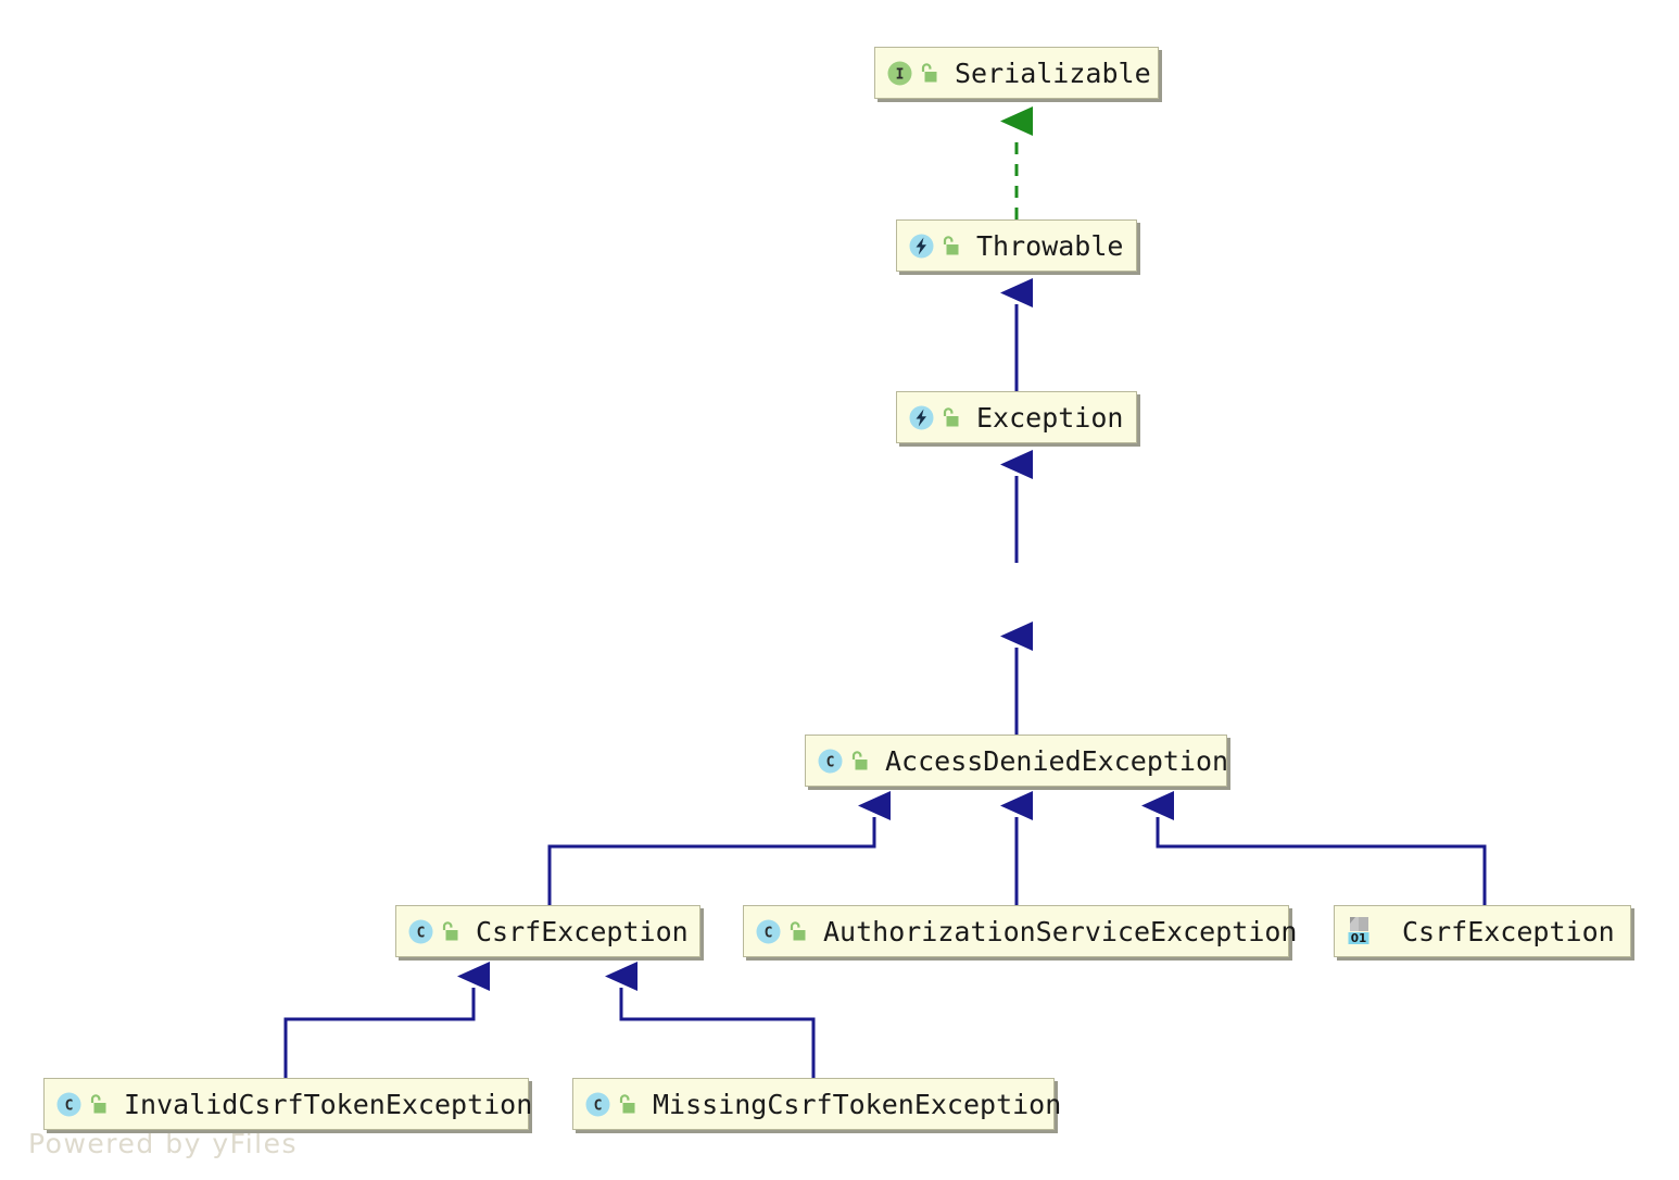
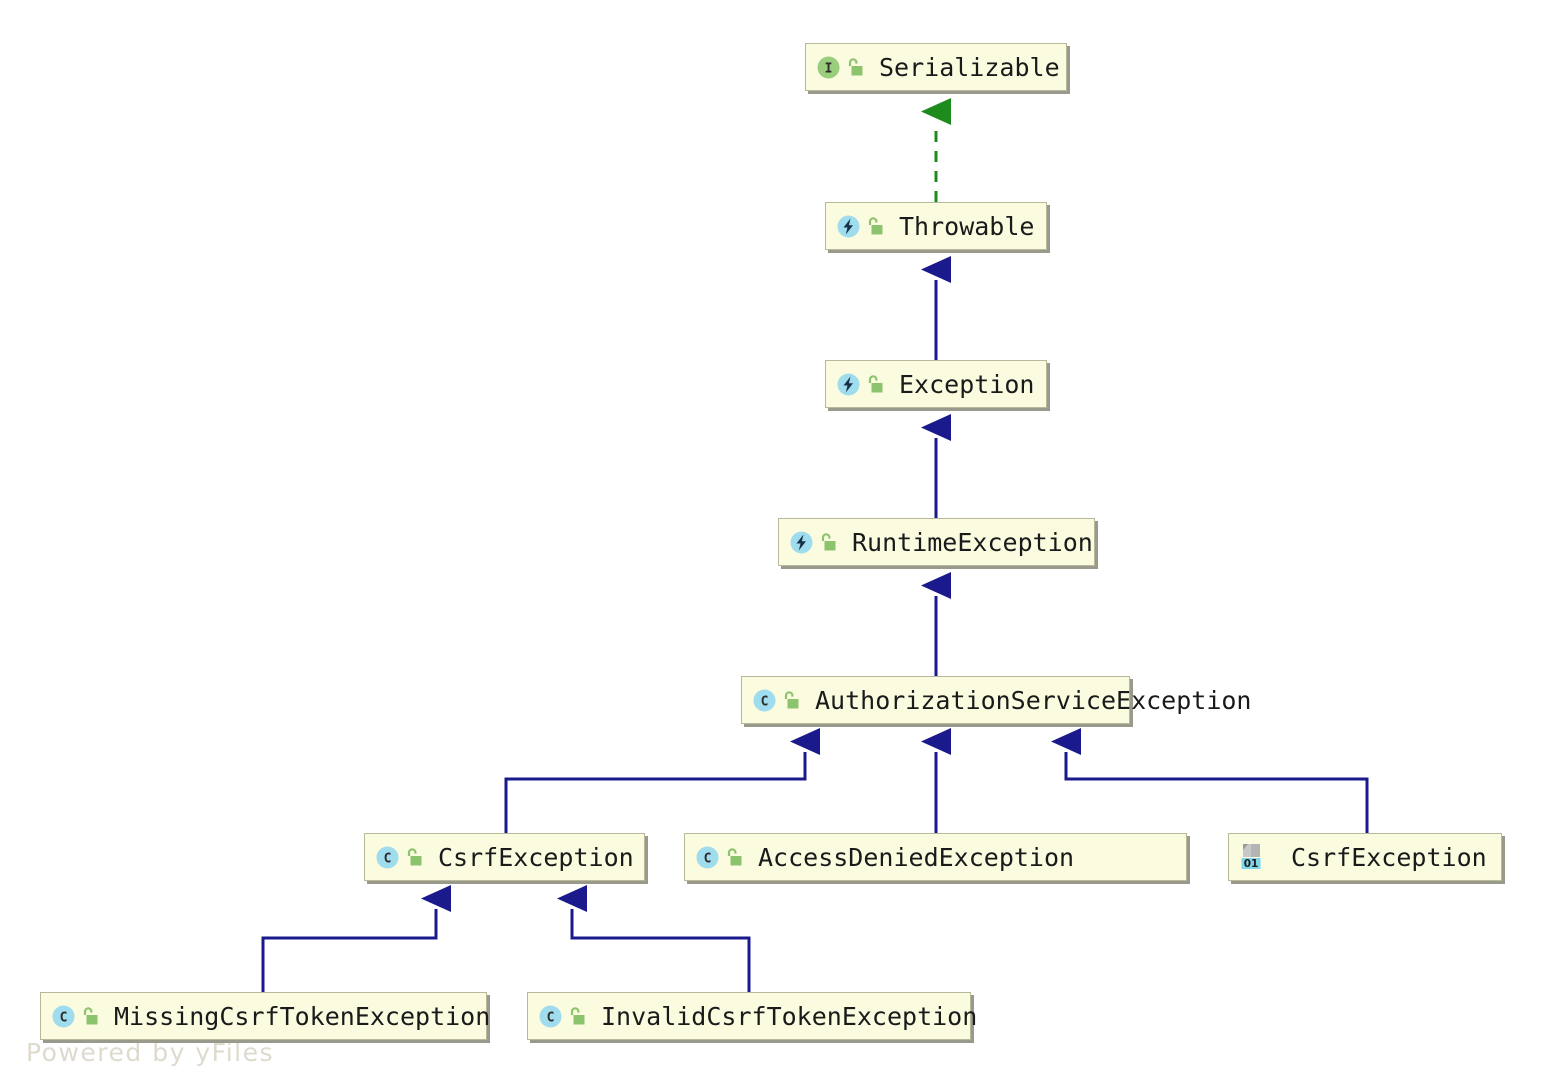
  I
  Serializable
  Throwable
  Exception
+ RuntimeException
  C
- AccessDeniedException
+ AuthorizationServiceException
  C
  CsrfException
  C
- AuthorizationServiceException
+ AccessDeniedException
  01
  CsrfException
  C
- InvalidCsrfTokenException
+ MissingCsrfTokenException
  C
- MissingCsrfTokenException
+ InvalidCsrfTokenException
  Powered by yFiles
